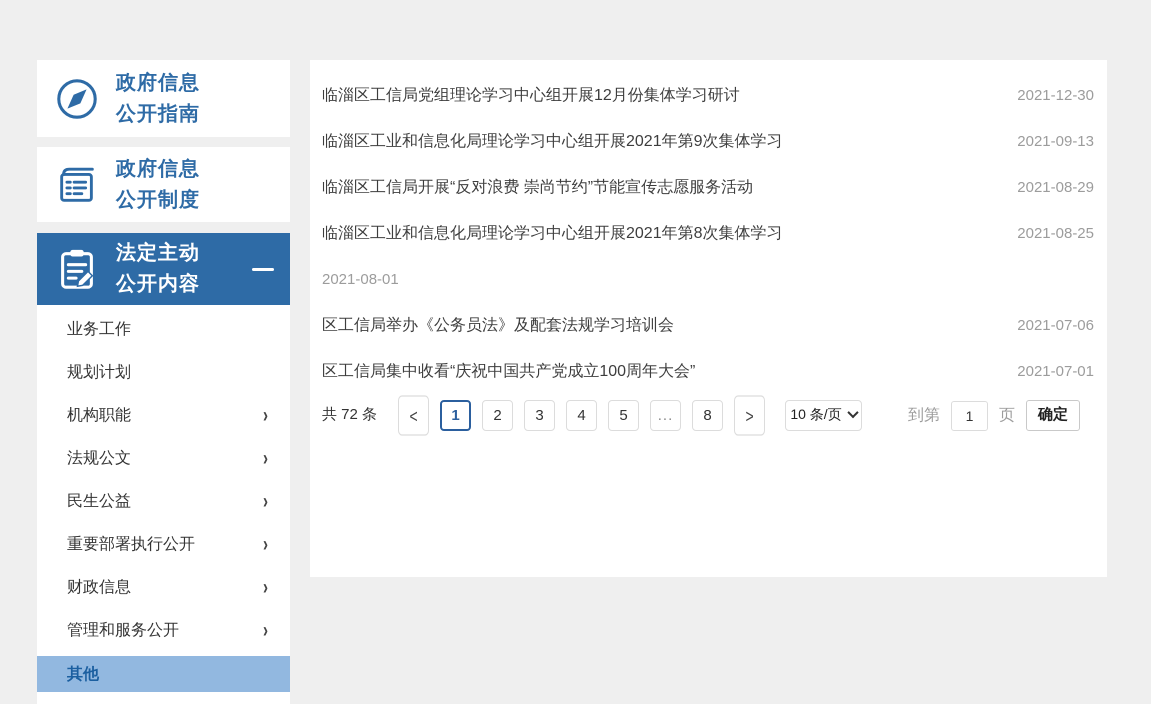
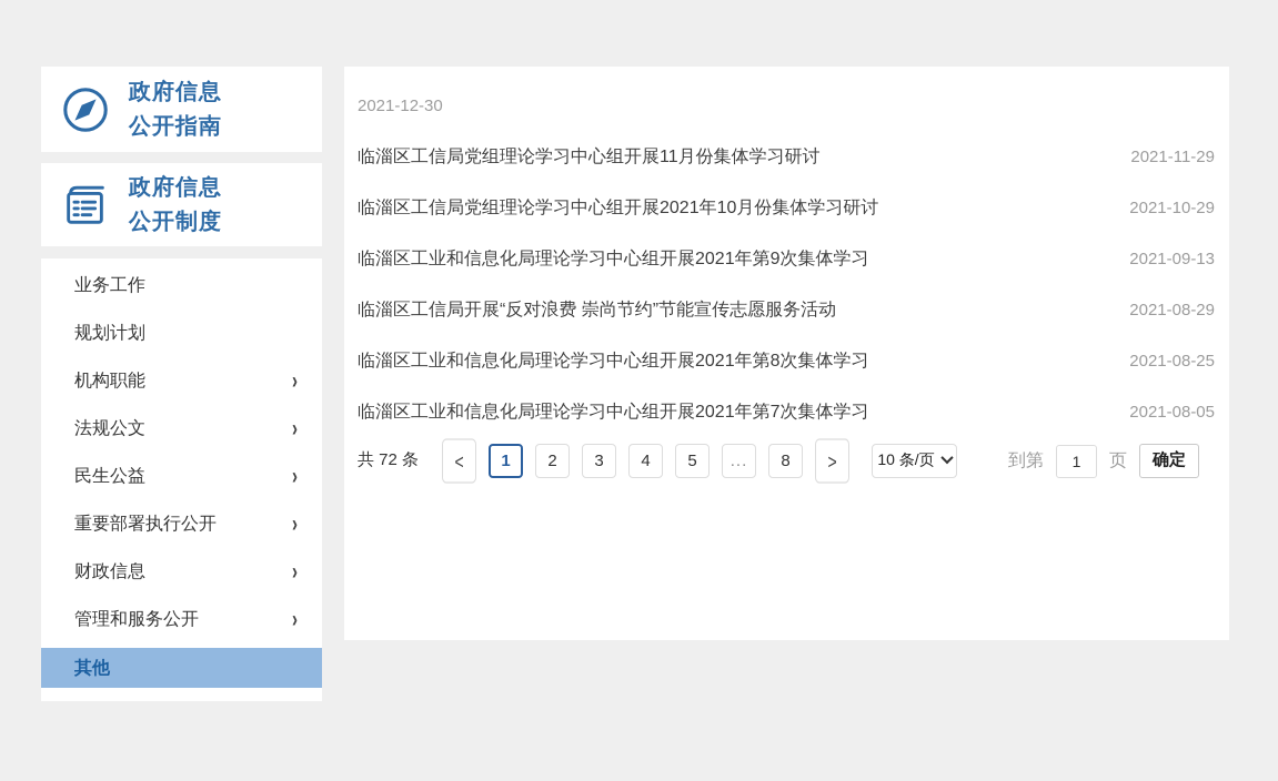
  政府信息
  公开指南
  政府信息
  公开制度
- 法定主动
- 公开内容
  业务工作
  规划计划
  机构职能
  ›
  法规公文
  ›
  民生公益
  ›
  重要部署执行公开
  ›
  财政信息
  ›
  管理和服务公开
  ›
  其他
- 临淄区工信局党组理论学习中心组开展12月份集体学习研讨
  2021-12-30
+ 临淄区工信局党组理论学习中心组开展11月份集体学习研讨
+ 2021-11-29
+ 临淄区工信局党组理论学习中心组开展2021年10月份集体学习研讨
+ 2021-10-29
  临淄区工业和信息化局理论学习中心组开展2021年第9次集体学习
  2021-09-13
  临淄区工信局开展“反对浪费 崇尚节约”节能宣传志愿服务活动
  2021-08-29
  临淄区工业和信息化局理论学习中心组开展2021年第8次集体学习
  2021-08-25
+ 临淄区工业和信息化局理论学习中心组开展2021年第7次集体学习
- 2021-08-01
+ 2021-08-05
- 区工信局举办《公务员法》及配套法规学习培训会
- 2021-07-06
- 区工信局集中收看“庆祝中国共产党成立100周年大会”
- 2021-07-01
  共 72 条
  <
  1
  2
  3
  4
  5
  ...
  8
  >
  10 条/页
  到第
  1
  页
  确定
